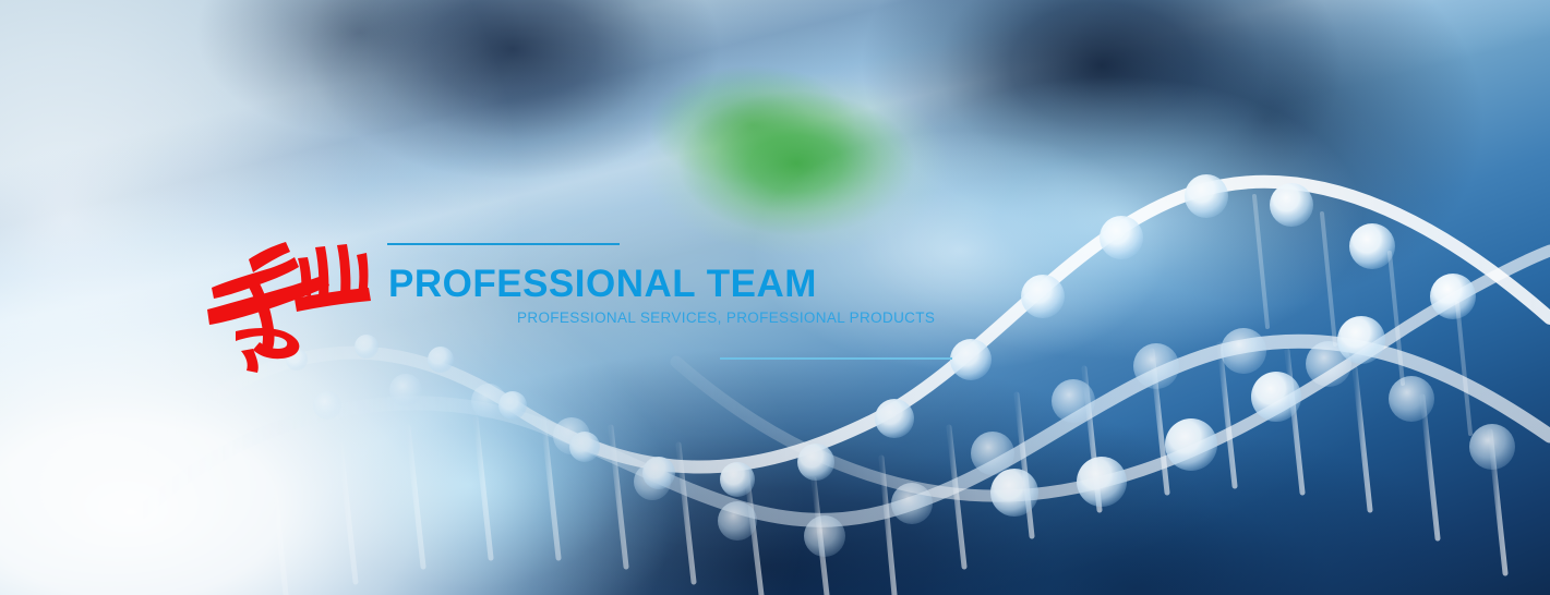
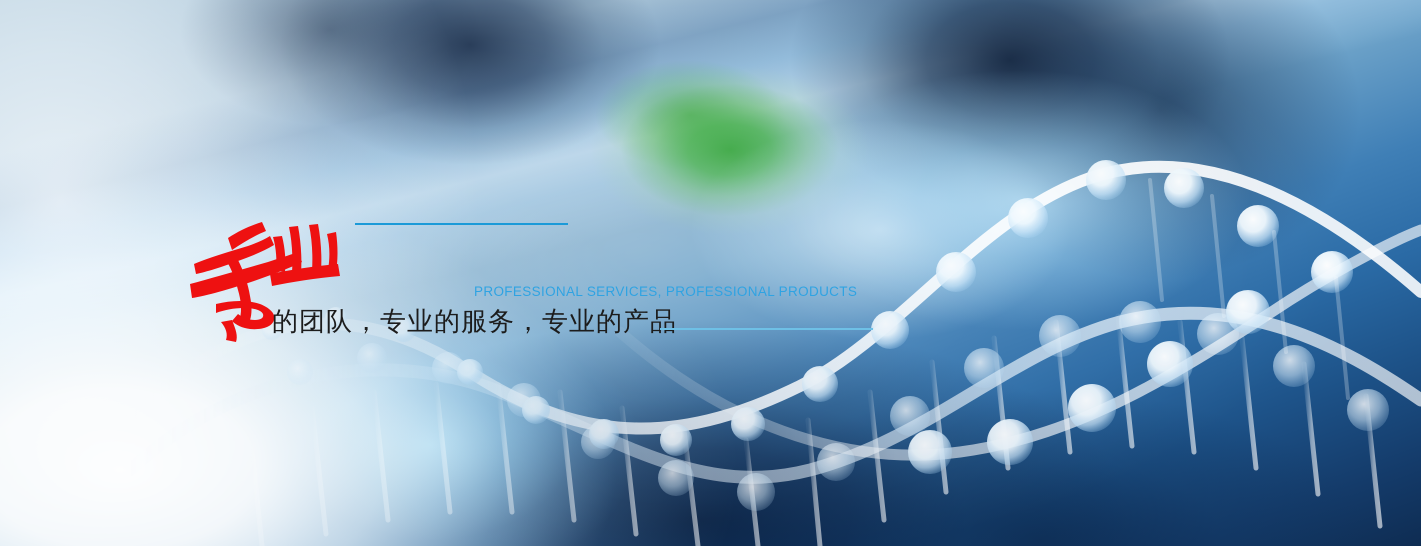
- PROFESSIONAL TEAM
  PROFESSIONAL SERVICES, PROFESSIONAL PRODUCTS
+ 的团队，专业的服务，专业的产品
